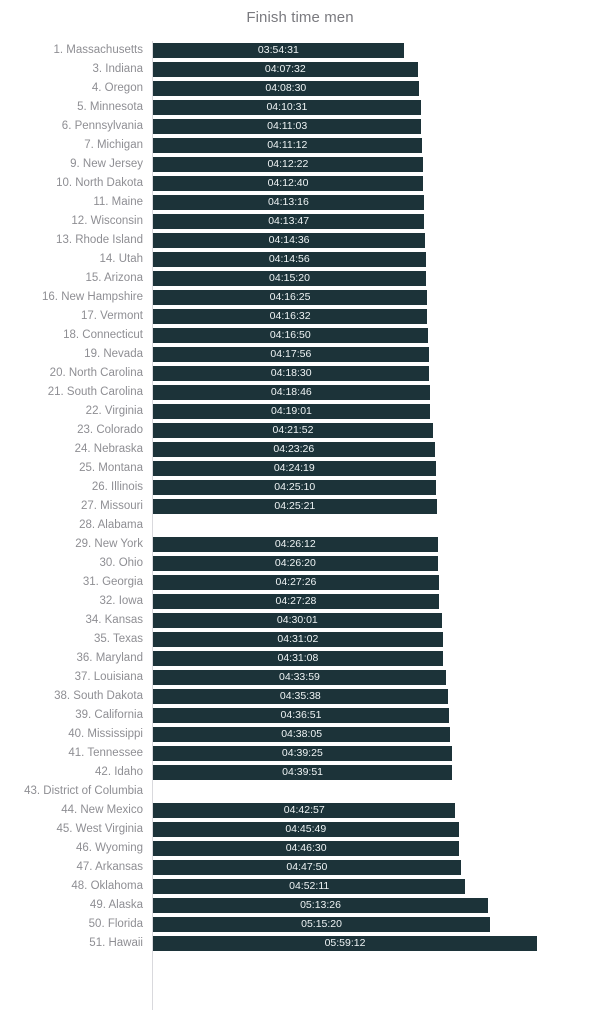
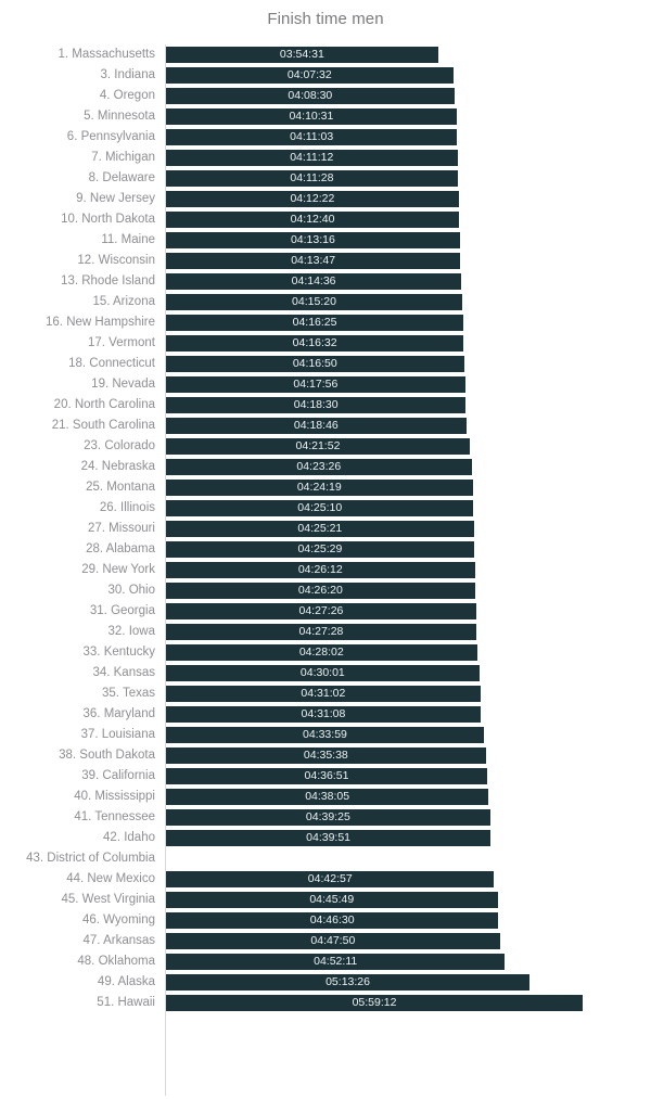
  Finish time men
  1. Massachusetts
  03:54:31
  3. Indiana
  04:07:32
  4. Oregon
  04:08:30
  5. Minnesota
  04:10:31
  6. Pennsylvania
  04:11:03
  7. Michigan
  04:11:12
+ 8. Delaware
+ 04:11:28
  9. New Jersey
  04:12:22
  10. North Dakota
  04:12:40
  11. Maine
  04:13:16
  12. Wisconsin
  04:13:47
  13. Rhode Island
  04:14:36
- 14. Utah
- 04:14:56
  15. Arizona
  04:15:20
  16. New Hampshire
  04:16:25
  17. Vermont
  04:16:32
  18. Connecticut
  04:16:50
  19. Nevada
  04:17:56
  20. North Carolina
  04:18:30
  21. South Carolina
  04:18:46
- 22. Virginia
- 04:19:01
  23. Colorado
  04:21:52
  24. Nebraska
  04:23:26
  25. Montana
  04:24:19
  26. Illinois
  04:25:10
  27. Missouri
  04:25:21
  28. Alabama
+ 04:25:29
  29. New York
  04:26:12
  30. Ohio
  04:26:20
  31. Georgia
  04:27:26
  32. Iowa
  04:27:28
+ 33. Kentucky
+ 04:28:02
  34. Kansas
  04:30:01
  35. Texas
  04:31:02
  36. Maryland
  04:31:08
  37. Louisiana
  04:33:59
  38. South Dakota
  04:35:38
  39. California
  04:36:51
  40. Mississippi
  04:38:05
  41. Tennessee
  04:39:25
  42. Idaho
  04:39:51
  43. District of Columbia
  44. New Mexico
  04:42:57
  45. West Virginia
  04:45:49
  46. Wyoming
  04:46:30
  47. Arkansas
  04:47:50
  48. Oklahoma
  04:52:11
  49. Alaska
  05:13:26
- 50. Florida
- 05:15:20
  51. Hawaii
  05:59:12
